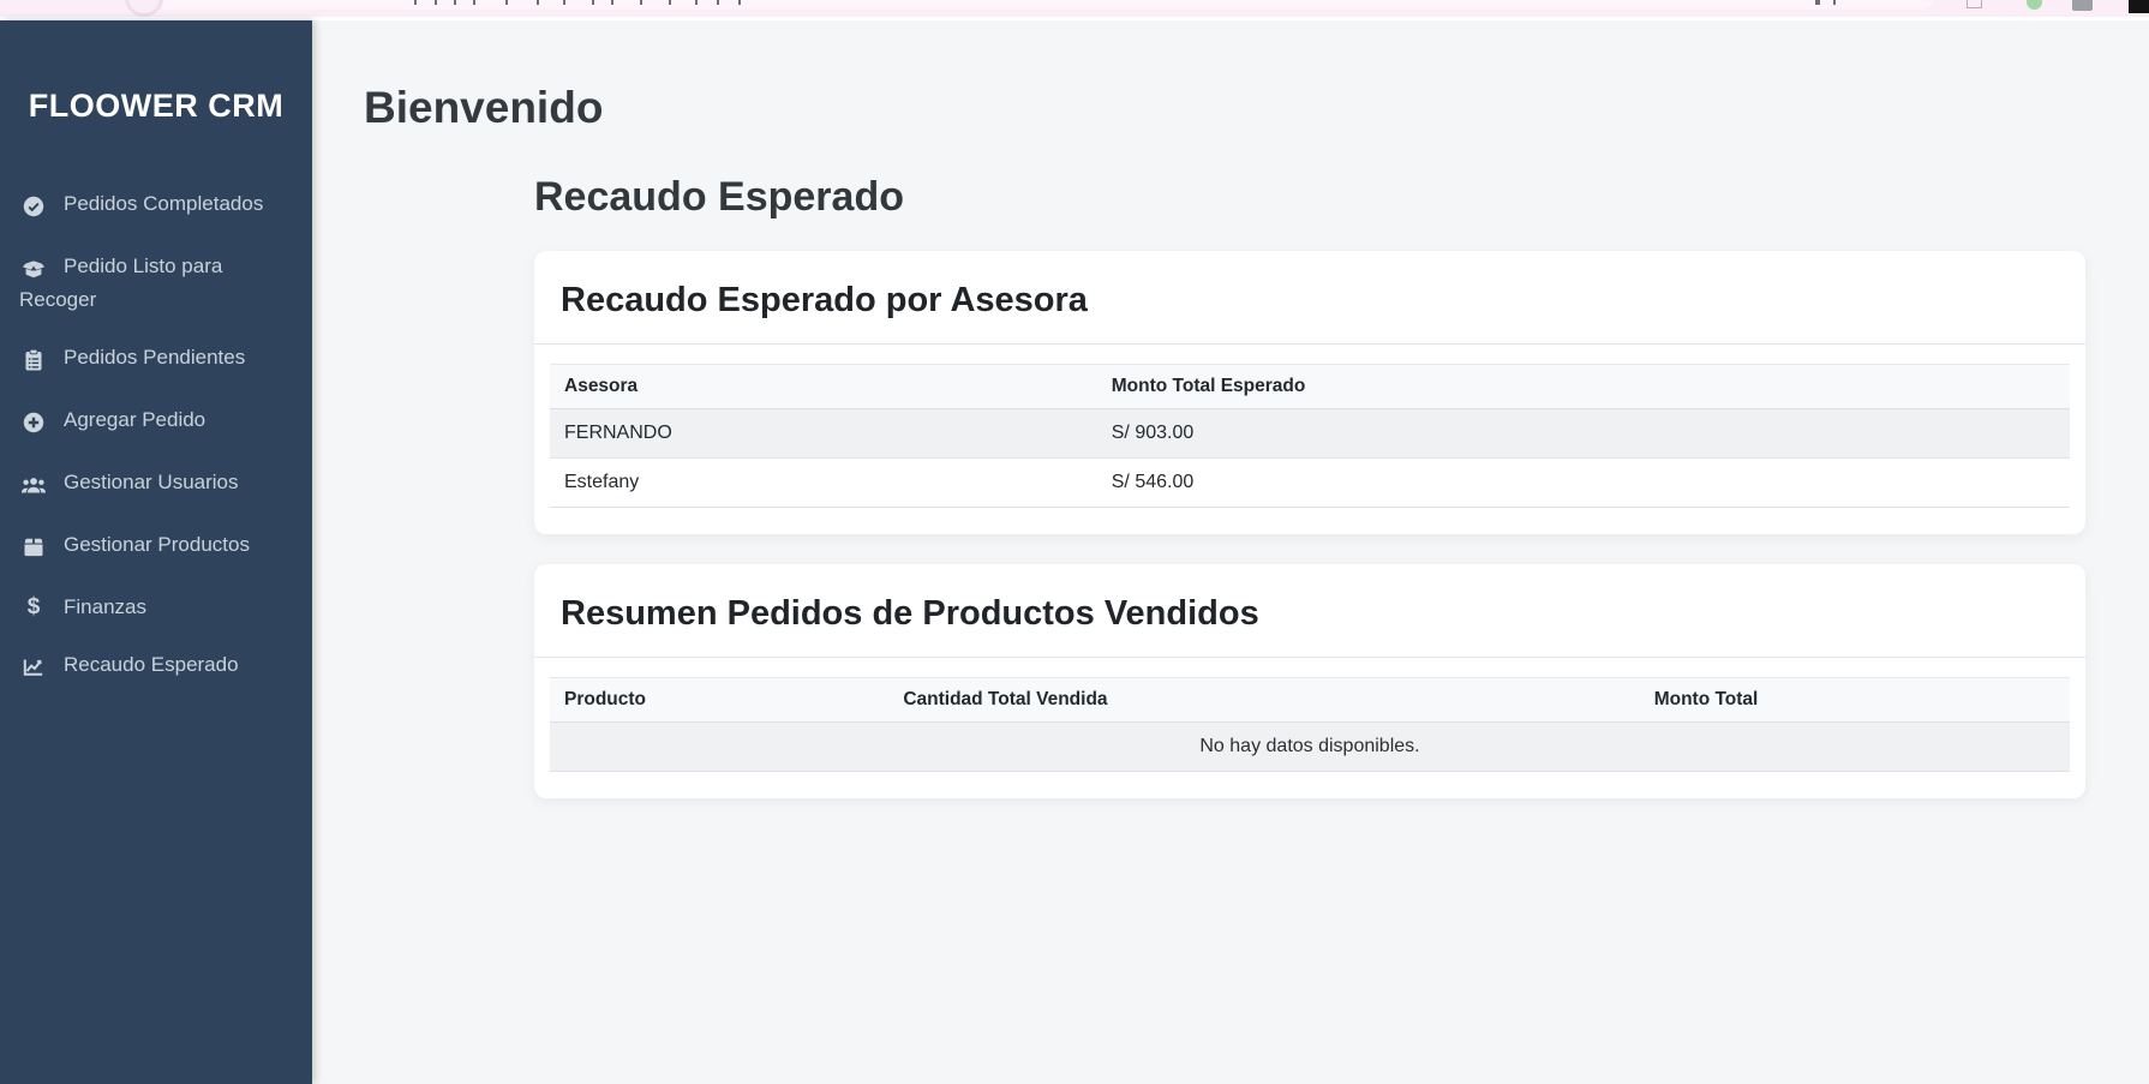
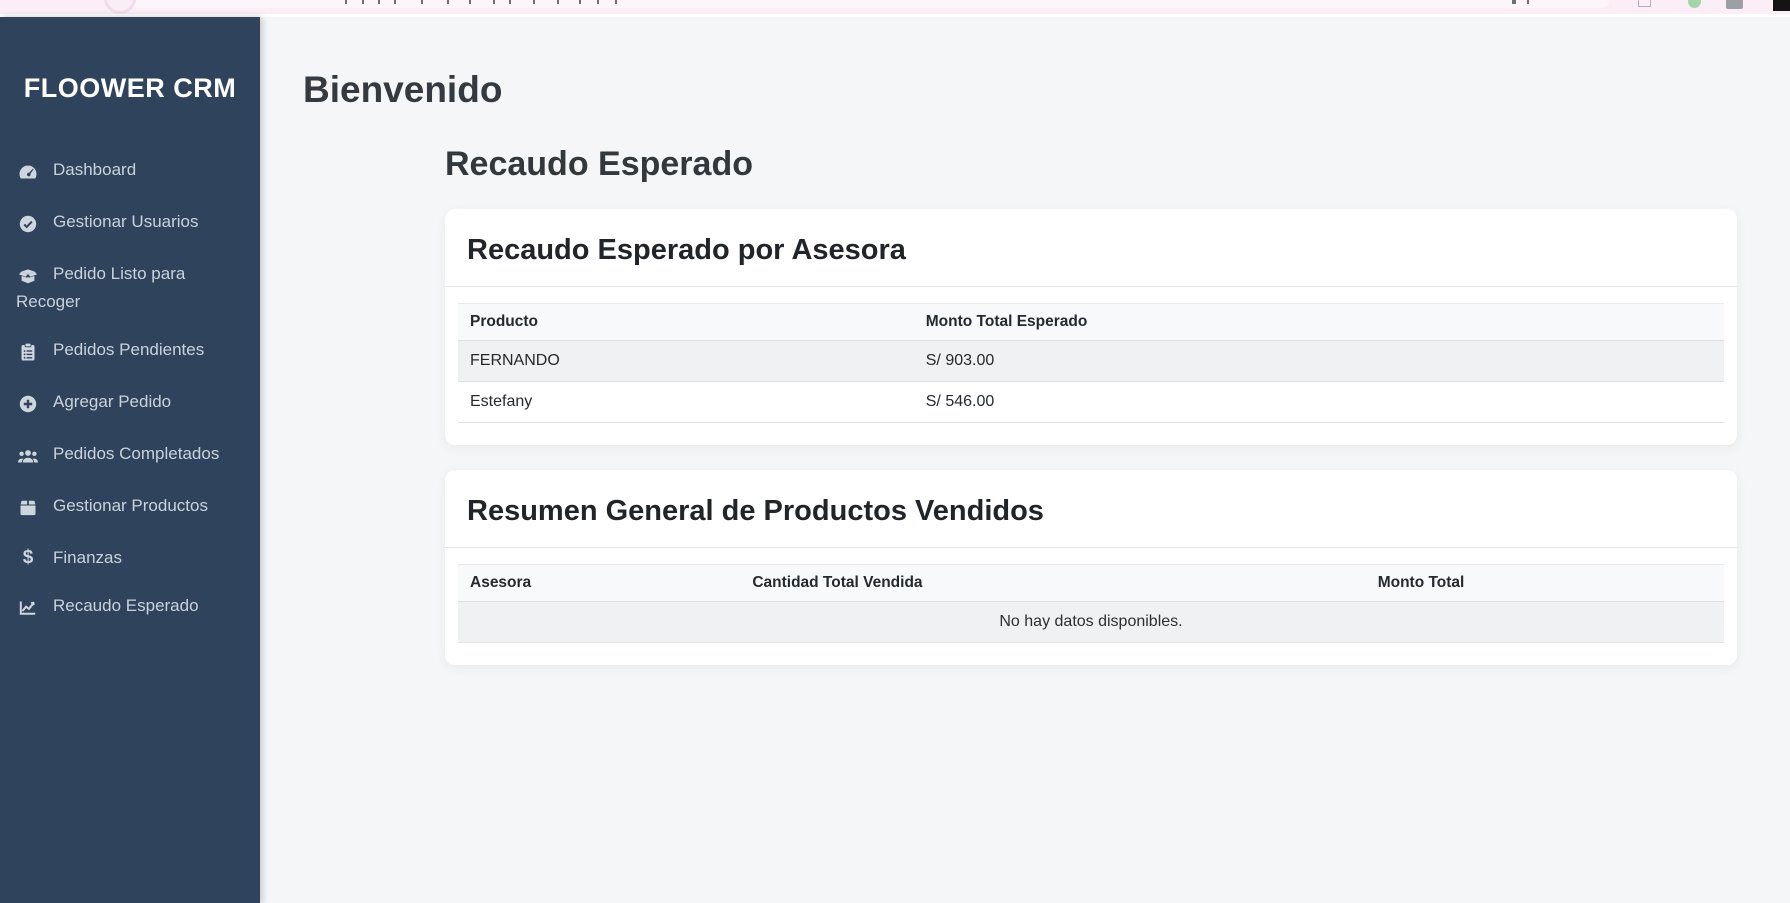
  FLOOWER CRM
+ Dashboard
- Pedidos Completados
+ Gestionar Usuarios
  Pedido Listo para Recoger
  Pedidos Pendientes
  Agregar Pedido
- Gestionar Usuarios
+ Pedidos Completados
  Gestionar Productos
  $ Finanzas
  Recaudo Esperado
  Bienvenido
  Recaudo Esperado
  Recaudo Esperado por Asesora
- Asesora	Monto Total Esperado
+ Producto	Monto Total Esperado
  FERNANDO	S/ 903.00
  Estefany	S/ 546.00
- Resumen Pedidos de Productos Vendidos
+ Resumen General de Productos Vendidos
- Producto	Cantidad Total Vendida	Monto Total
+ Asesora	Cantidad Total Vendida	Monto Total
  No hay datos disponibles.
